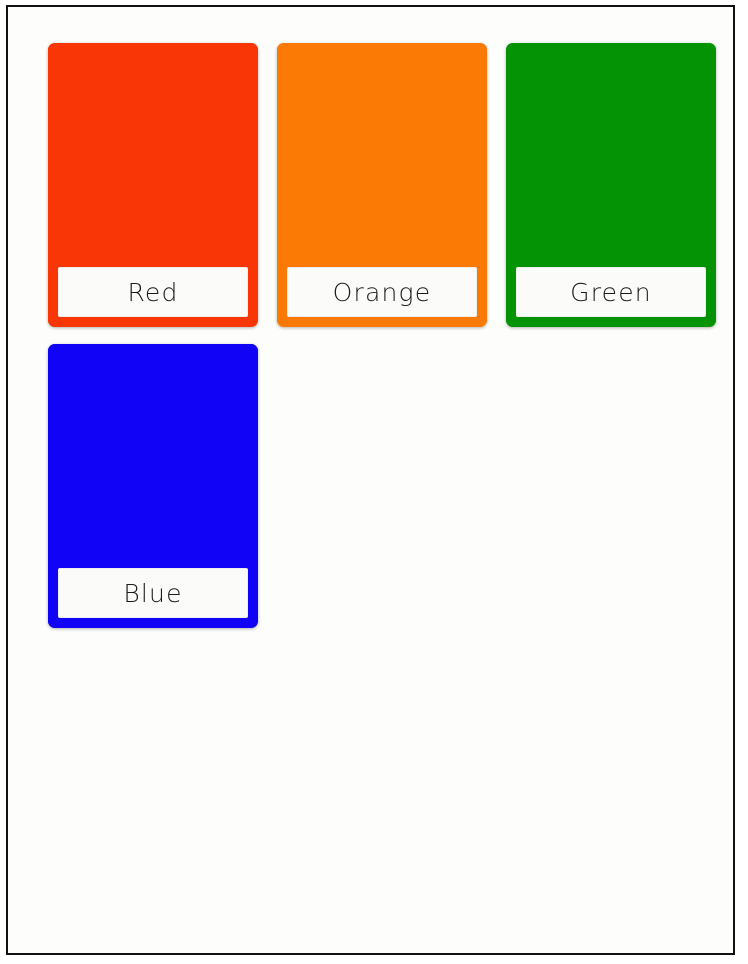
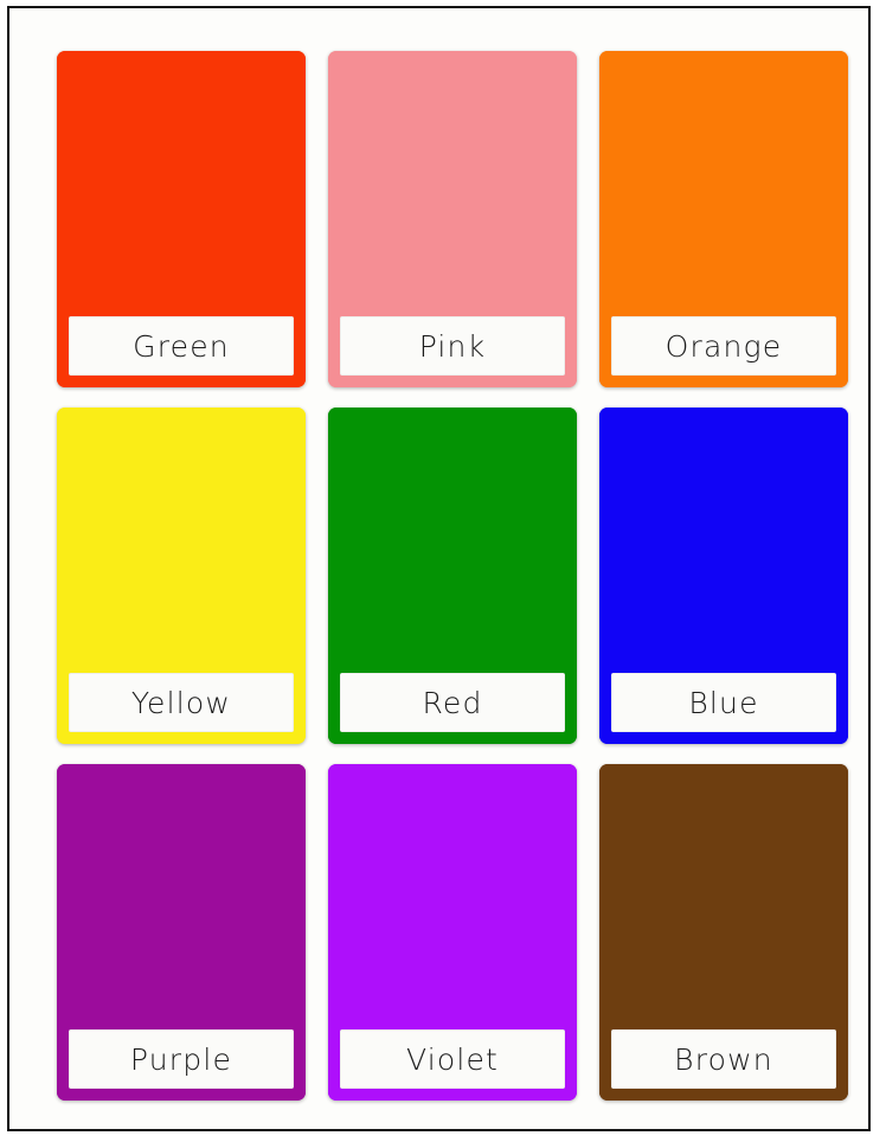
- Red
+ Green
+ Pink
  Orange
+ Yellow
- Green
+ Red
  Blue
+ Purple
+ Violet
+ Brown
